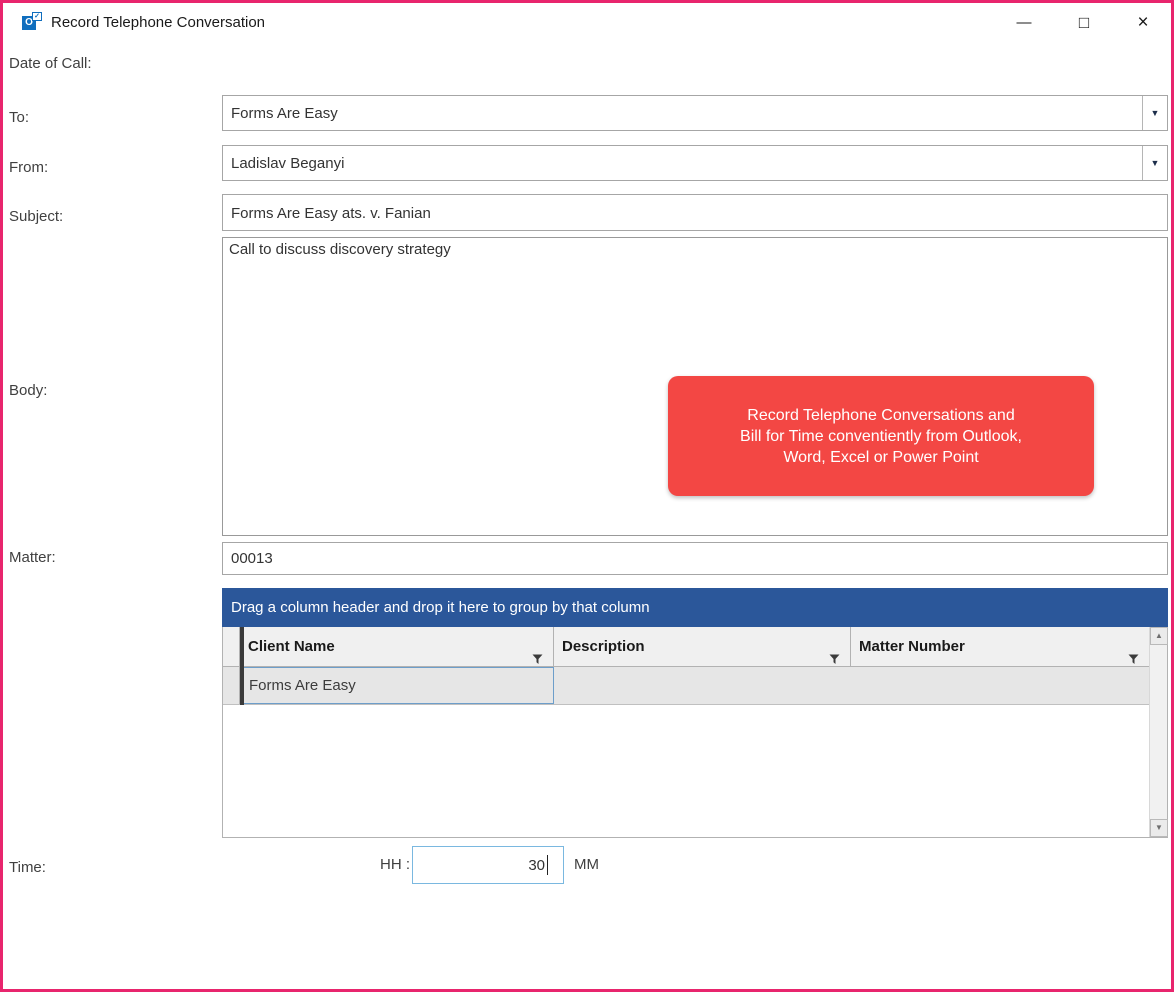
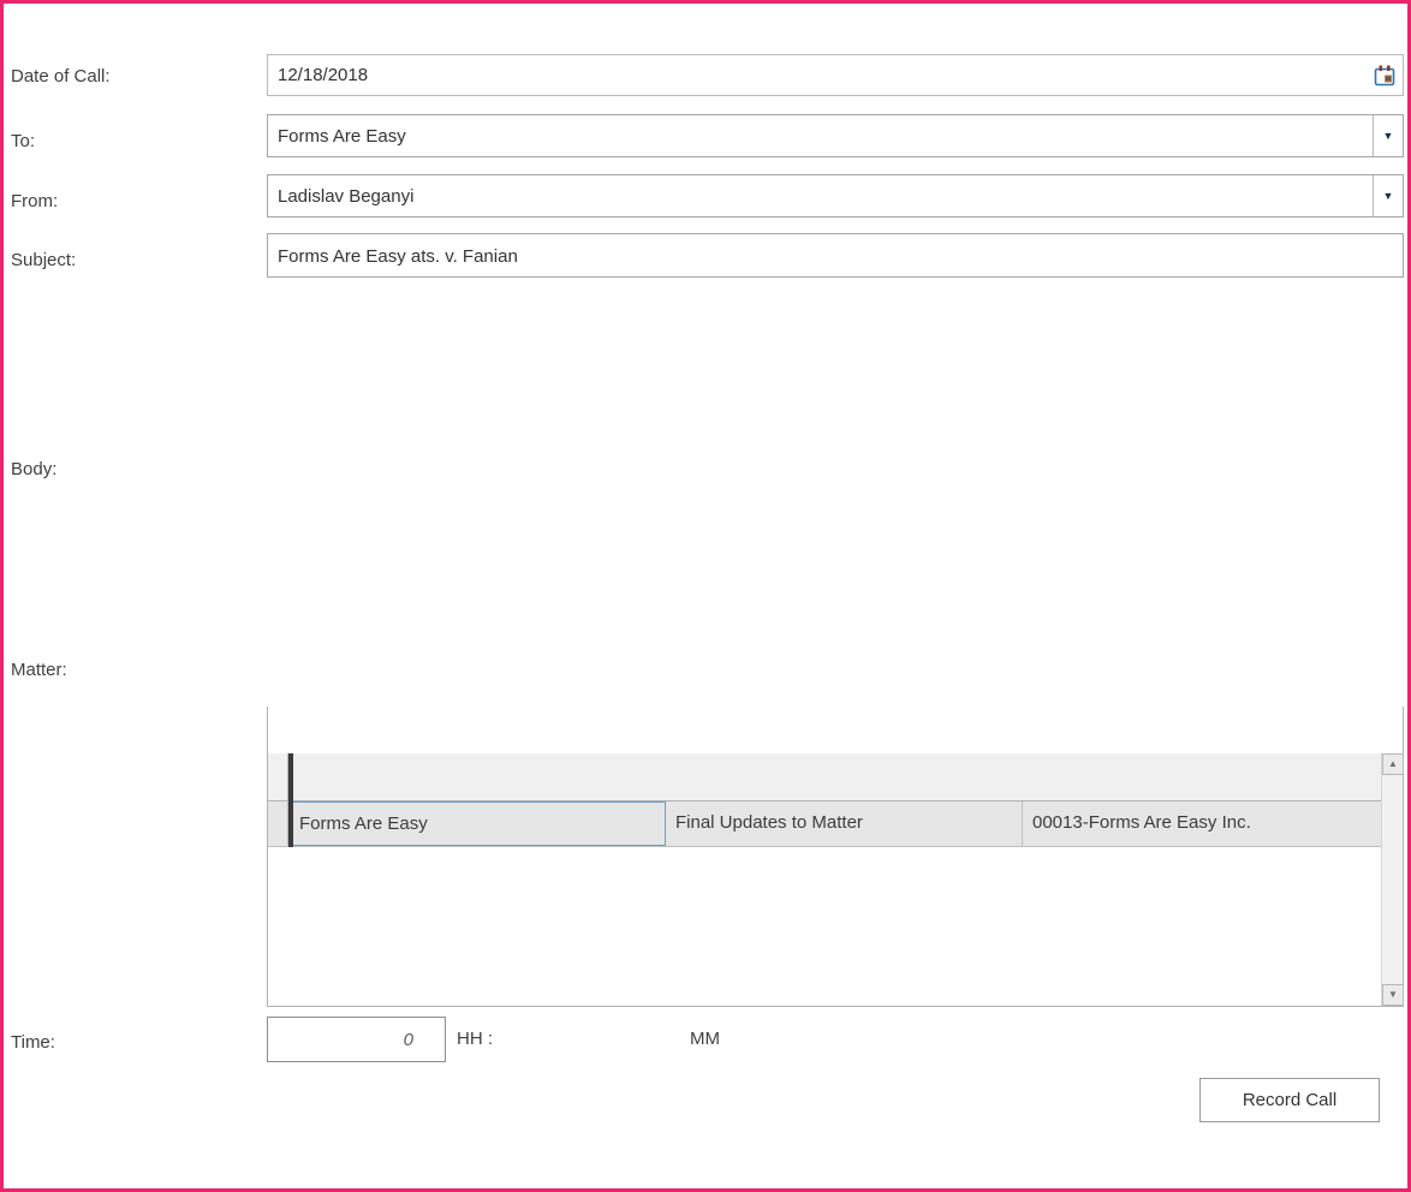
- O
- Record Telephone Conversation
- —
- □
- ×
  Date of Call:
+ 12/18/2018
  To:
  Forms Are Easy
  ▼
  From:
  Ladislav Beganyi
  ▼
  Subject:
  Forms Are Easy ats. v. Fanian
  Body:
- Call to discuss discovery strategy
- Record Telephone Conversations and
- Bill for Time conventiently from Outlook,
- Word, Excel or Power Point
  Matter:
- 00013
- Drag a column header and drop it here to group by that column
- Client Name
- Description
- Matter Number
  Forms Are Easy
+ Final Updates to Matter
+ 00013-Forms Are Easy Inc.
  ▲
  ▼
  Time:
+ 0
  HH :
- 30
  MM
+ Record Call
